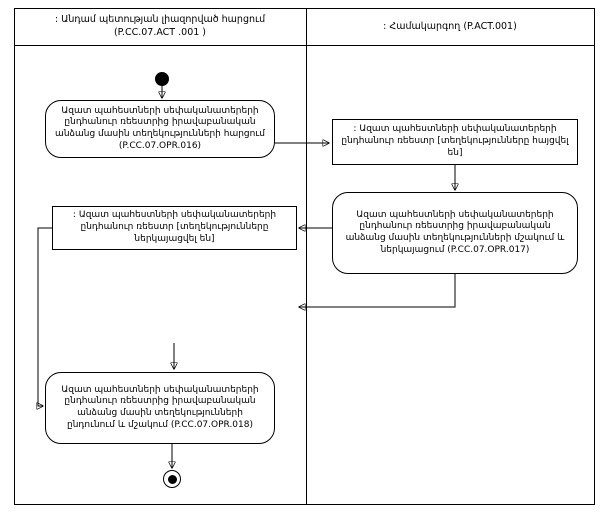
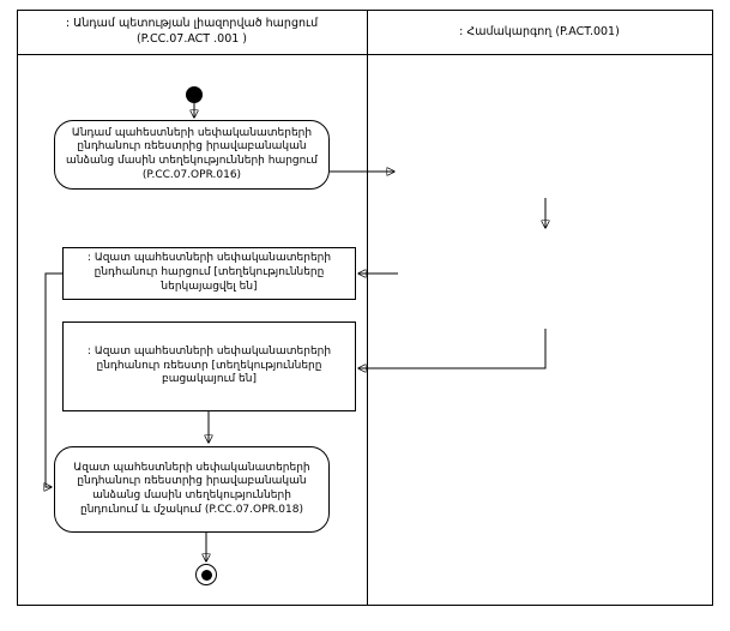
  : Անդամ պետության լիազորված հարցում
  (P.CC.07.ACT .001 )
  : Համակարգող (P.ACT.001)
- Ազատ պահեստների սեփականատերերի ընդհանուր ռեեստրից իրավաբանական անձանց մասին տեղեկությունների հարցում (P.CC.07.OPR.016)
+ Անդամ պահեստների սեփականատերերի ընդհանուր ռեեստրից իրավաբանական անձանց մասին տեղեկությունների հարցում (P.CC.07.OPR.016)
- : Ազատ պահեստների սեփականատերերի ընդհանուր ռեեստր [տեղեկությունները հայցվել են]
- Ազատ պահեստների սեփականատերերի ընդհանուր ռեեստրից իրավաբանական անձանց մասին տեղեկությունների մշակում և ներկայացում (P.CC.07.OPR.017)
- : Ազատ պահեստների սեփականատերերի ընդհանուր ռեեստր [տեղեկությունները ներկայացվել են]
+ : Ազատ պահեստների սեփականատերերի ընդհանուր հարցում [տեղեկությունները ներկայացվել են]
+ : Ազատ պահեստների սեփականատերերի ընդհանուր ռեեստր [տեղեկությունները բացակայում են]
  Ազատ պահեստների սեփականատերերի ընդհանուր ռեեստրից իրավաբանական անձանց մասին տեղեկությունների ընդունում և մշակում (P.CC.07.OPR.018)
